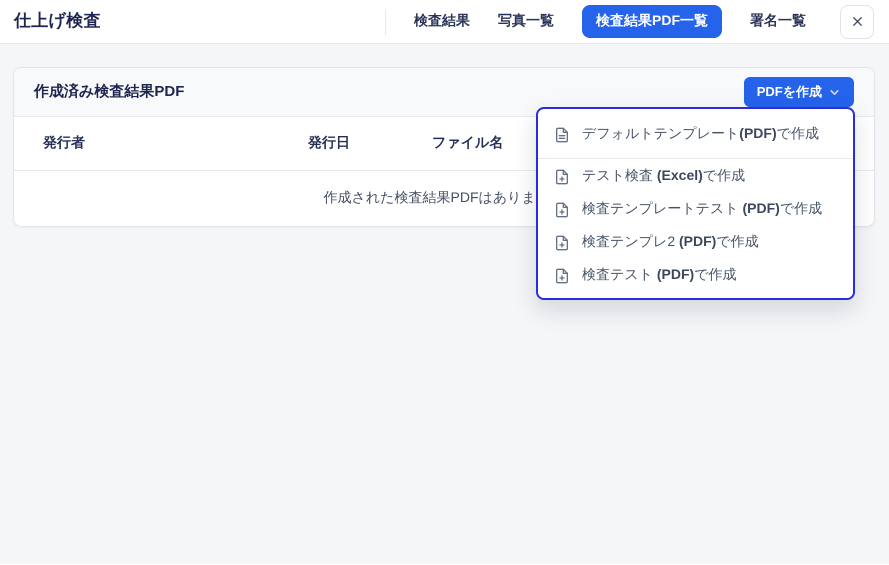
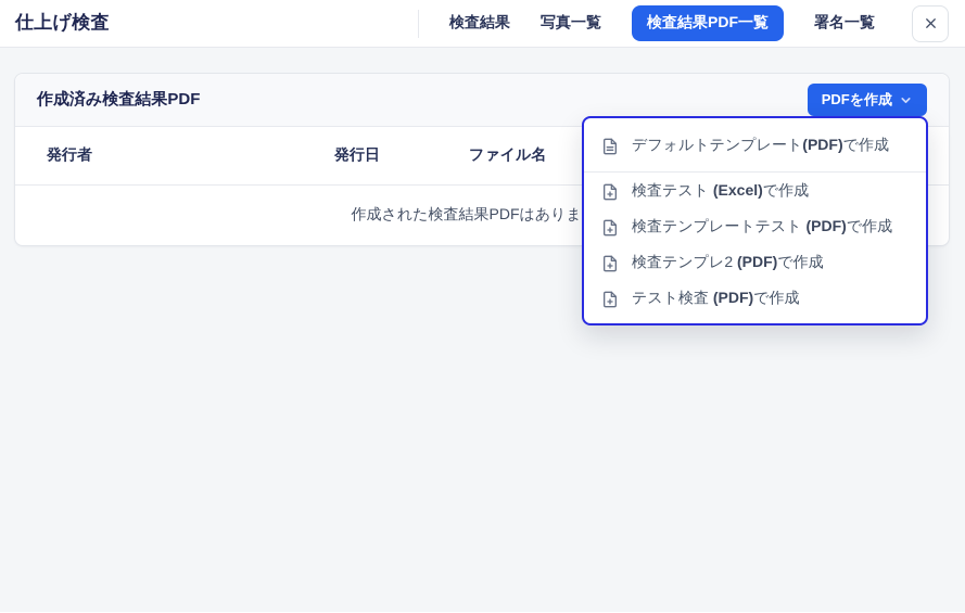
  仕上げ検査
  検査結果
  写真一覧
  検査結果PDF一覧
  署名一覧
  作成済み検査結果PDF
  PDFを作成
  発行者
  発行日
  ファイル名
  作成された検査結果PDFはありま
  デフォルトテンプレート(PDF)で作成
- テスト検査 (Excel)で作成
+ 検査テスト (Excel)で作成
  検査テンプレートテスト (PDF)で作成
  検査テンプレ2 (PDF)で作成
- 検査テスト (PDF)で作成
+ テスト検査 (PDF)で作成
